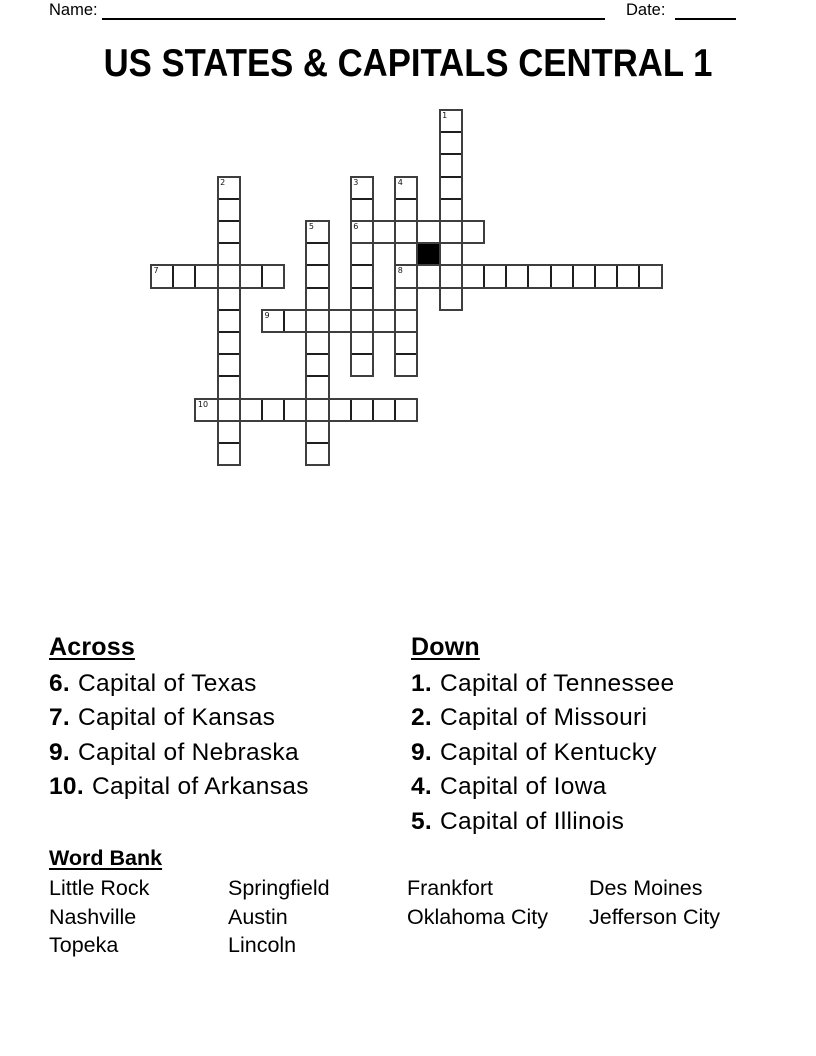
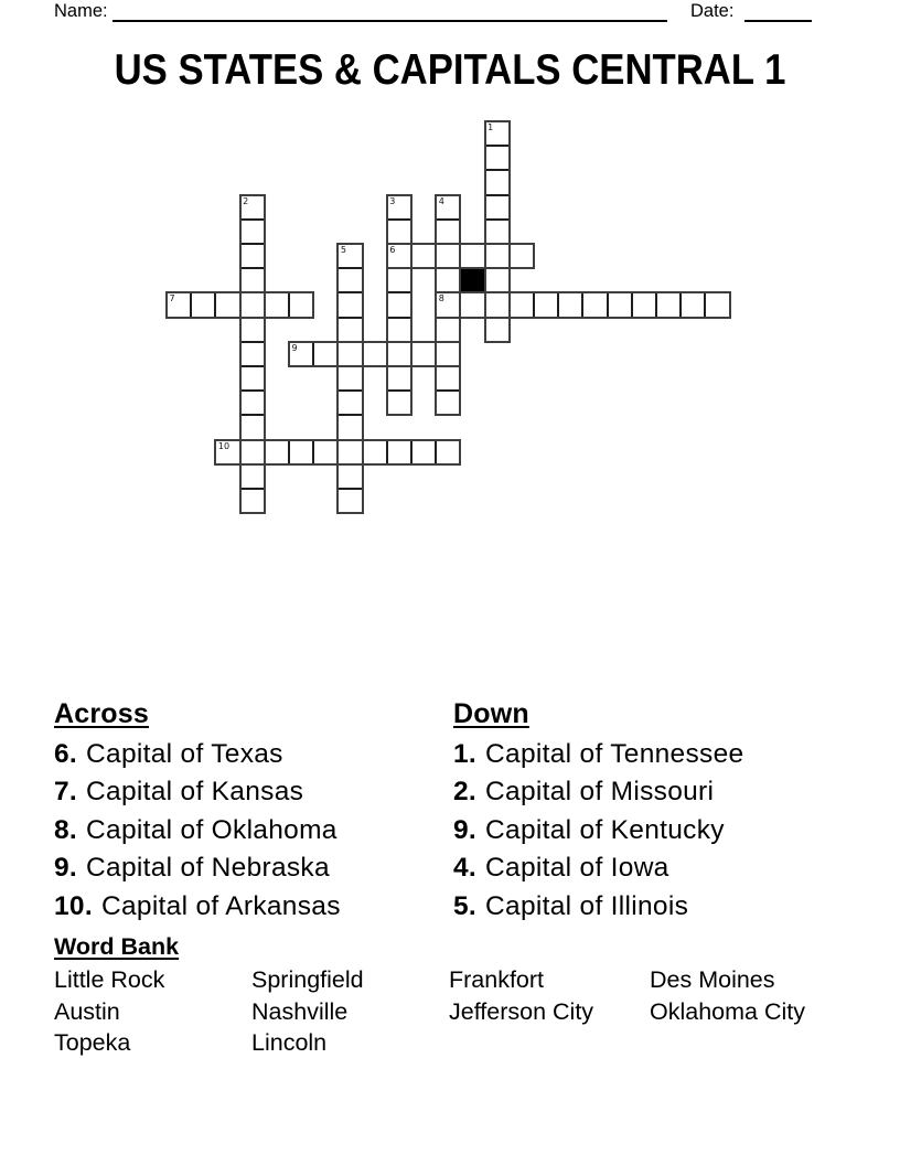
  Name:
  Date:
  US STATES & CAPITALS CENTRAL 1
  1
  2
  3
  4
  5
  6
  7
  8
  9
  10
  Across
  6. Capital of Texas
  7. Capital of Kansas
+ 8. Capital of Oklahoma
  9. Capital of Nebraska
  10. Capital of Arkansas
  Down
  1. Capital of Tennessee
  2. Capital of Missouri
  9. Capital of Kentucky
  4. Capital of Iowa
  5. Capital of Illinois
  Word Bank
  Little Rock
- Nashville
+ Austin
  Topeka
  Springfield
- Austin
+ Nashville
  Lincoln
  Frankfort
- Oklahoma City
+ Jefferson City
  Des Moines
- Jefferson City
+ Oklahoma City
